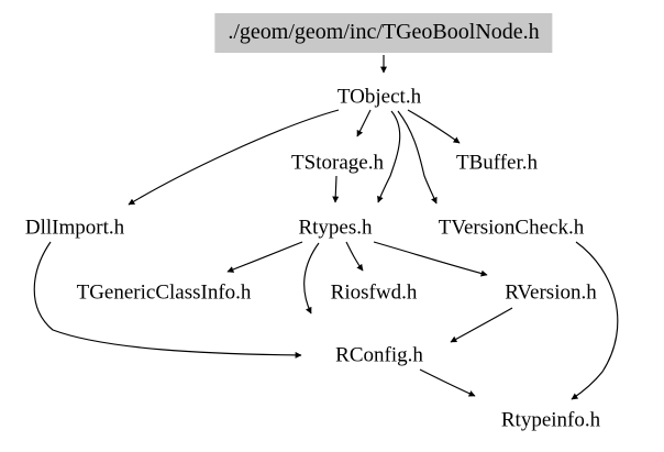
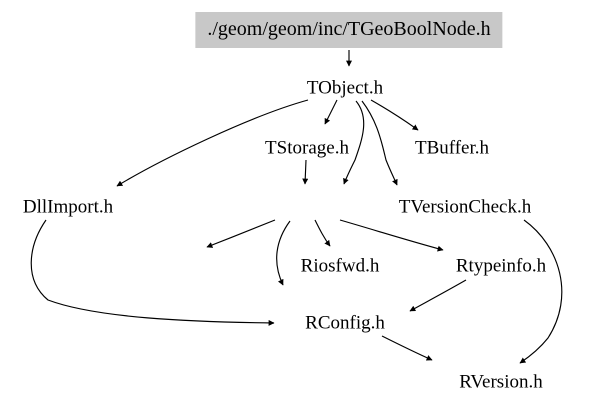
  ./geom/geom/inc/TGeoBoolNode.h
  TObject.h
  TStorage.h
  TBuffer.h
  DllImport.h
- Rtypes.h
  TVersionCheck.h
- TGenericClassInfo.h
  Riosfwd.h
- RVersion.h
+ Rtypeinfo.h
  RConfig.h
- Rtypeinfo.h
+ RVersion.h
